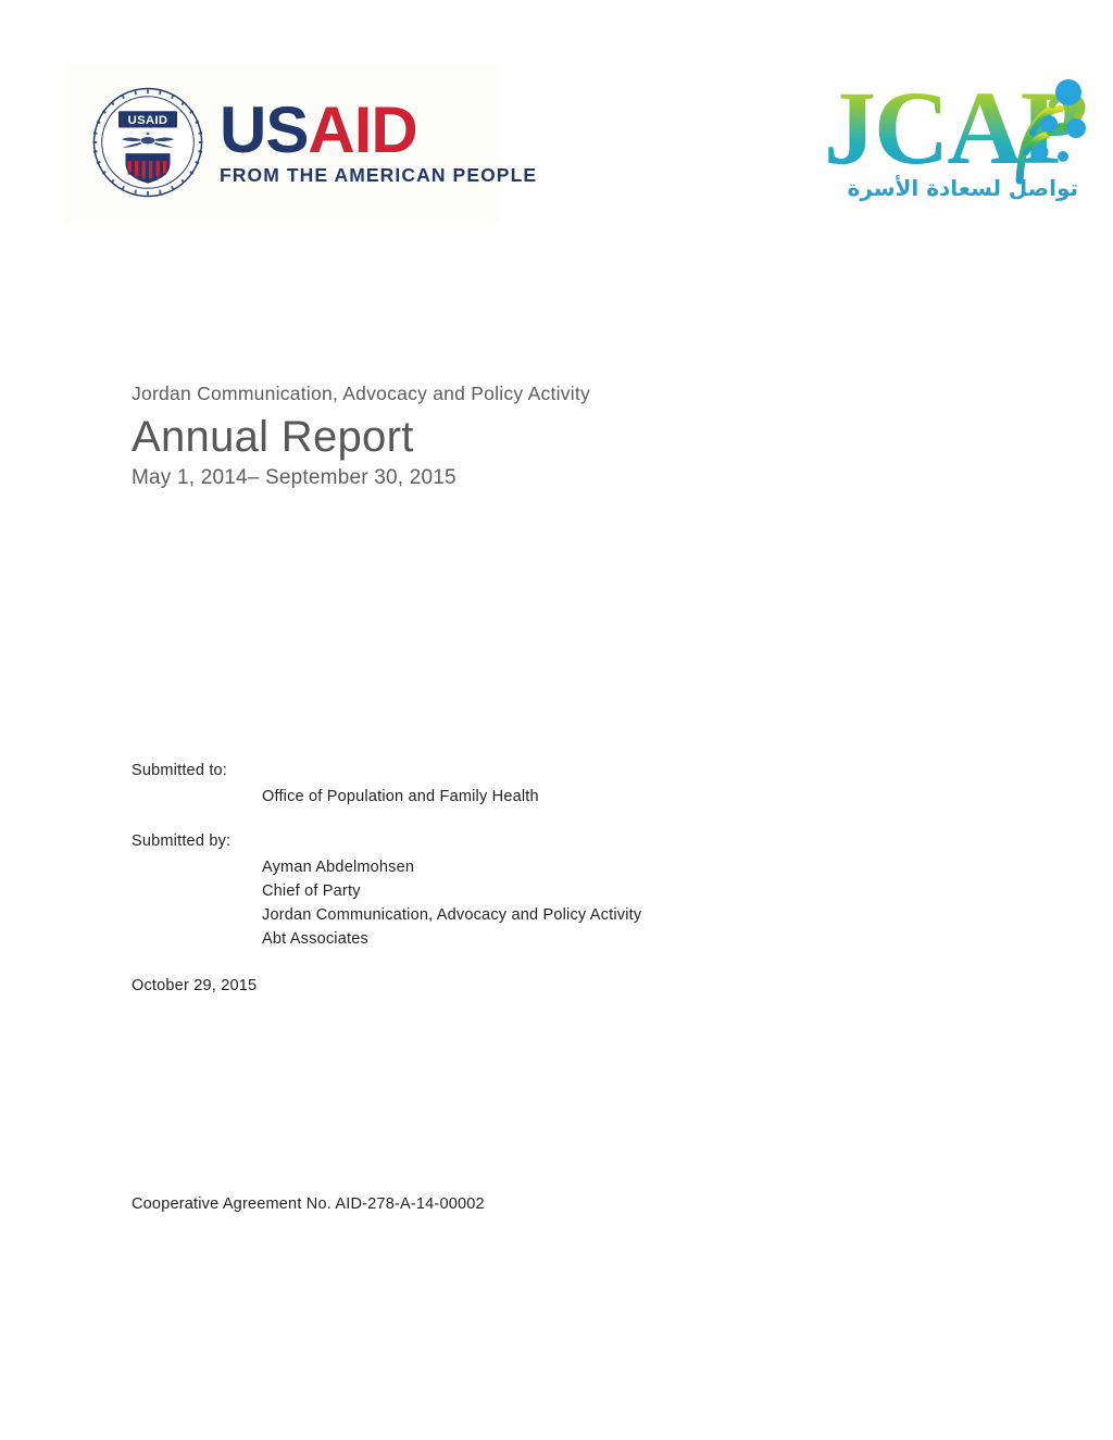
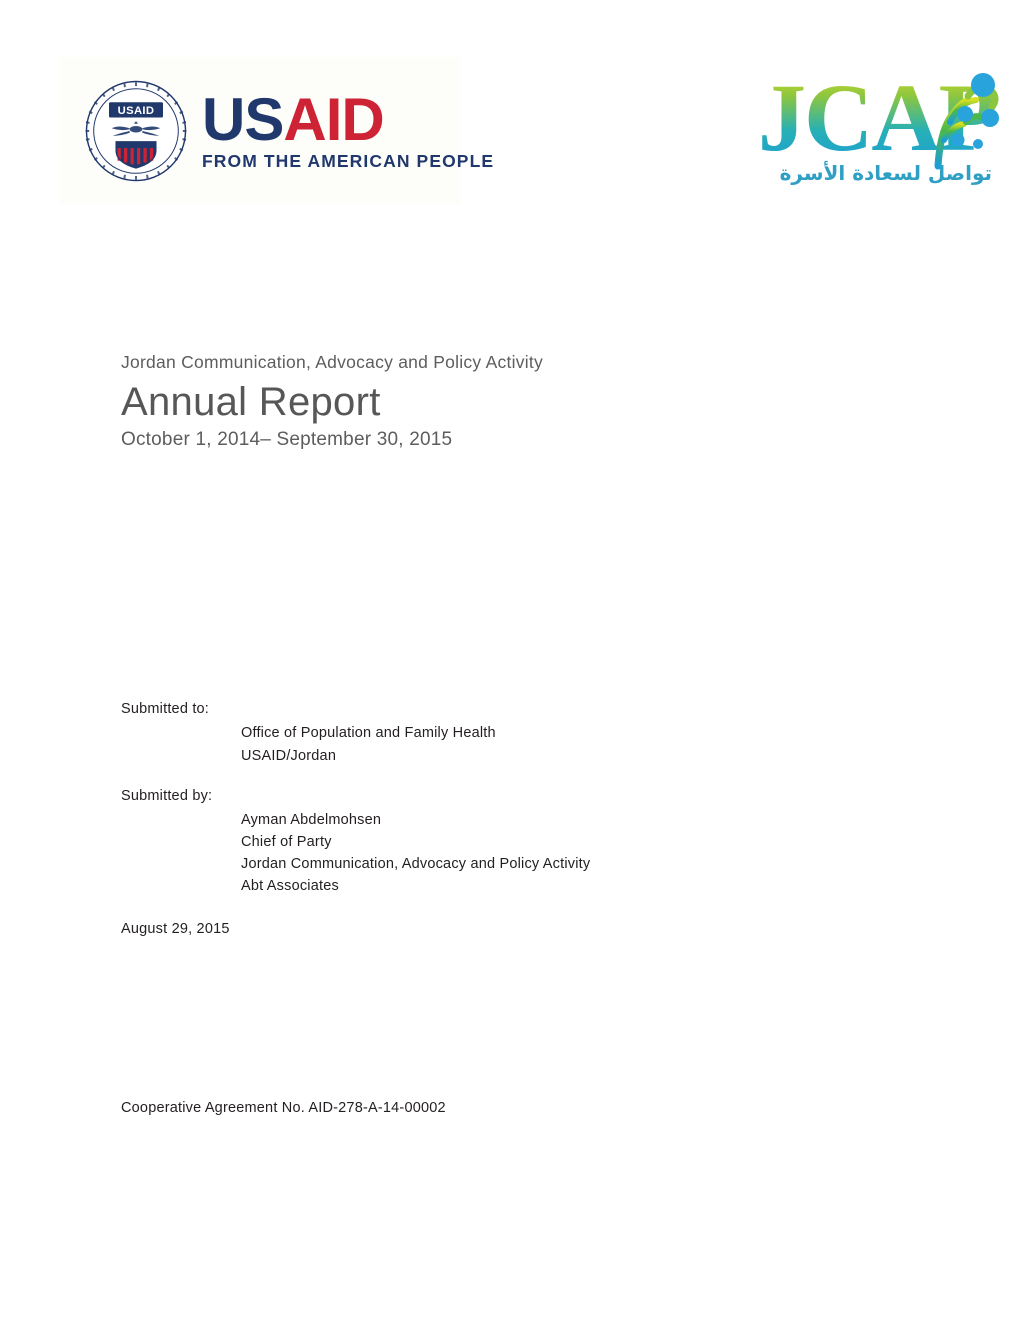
  USAID
  USAID
  FROM THE AMERICAN PEOPLE
  JCA
  تواصل لسعادة الأسرة
  Jordan Communication, Advocacy and Policy Activity
  Annual Report
- May 1, 2014– September 30, 2015
+ October 1, 2014– September 30, 2015
  Submitted to:
  Office of Population and Family Health
+ USAID/Jordan
  Submitted by:
  Ayman Abdelmohsen
  Chief of Party
  Jordan Communication, Advocacy and Policy Activity
  Abt Associates
- October 29, 2015
+ August 29, 2015
  Cooperative Agreement No. AID-278-A-14-00002
